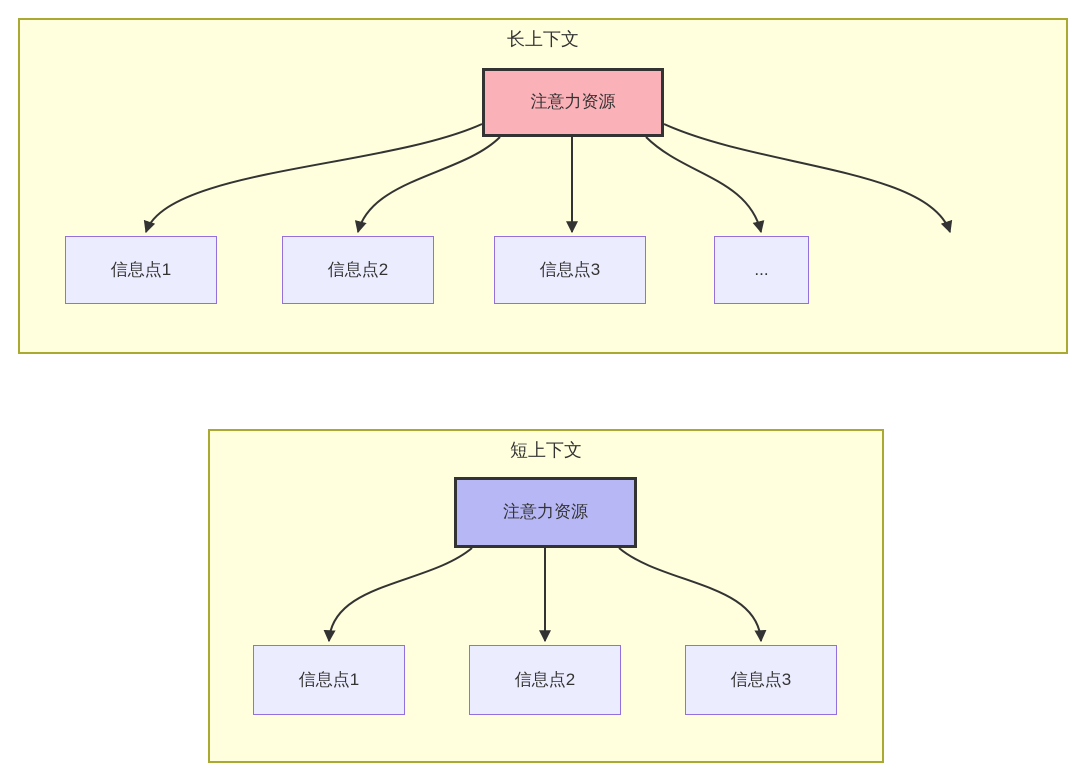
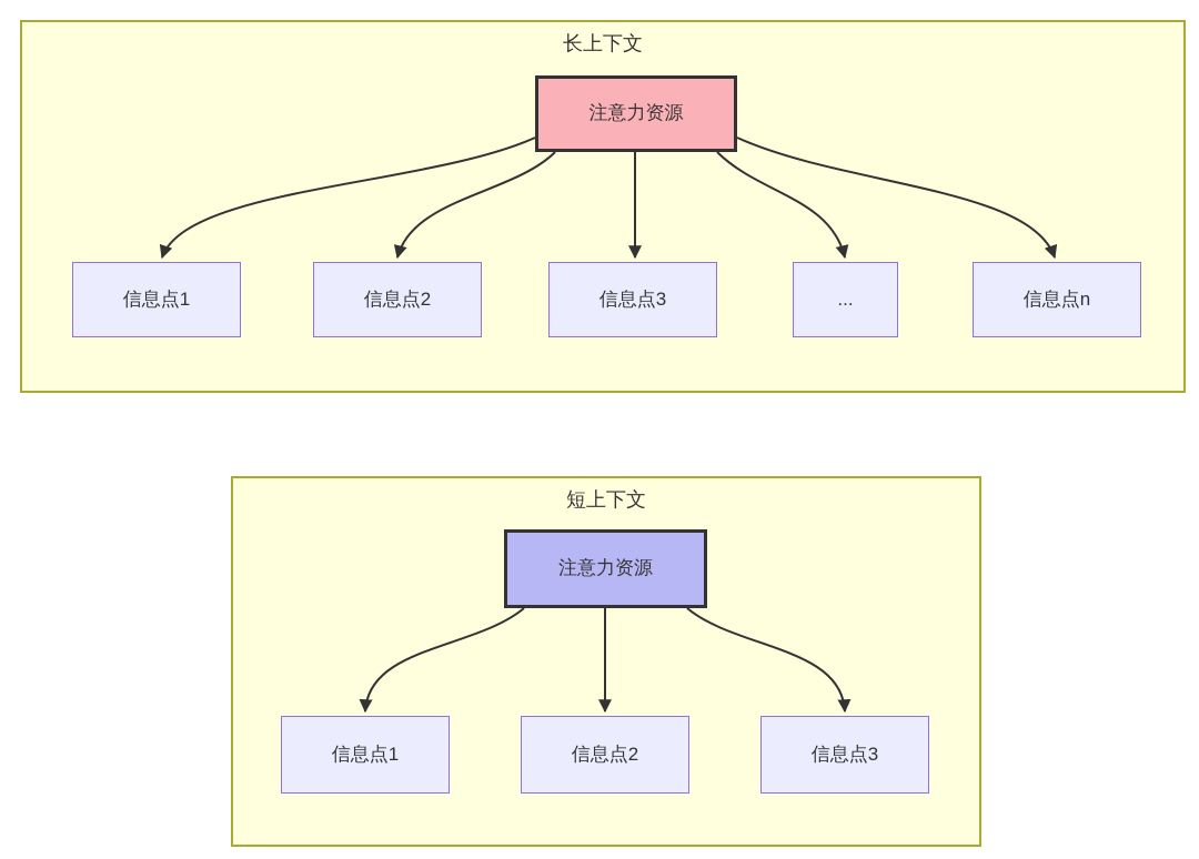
  长上下文
  短上下文
  注意力资源
  信息点1
  信息点2
  信息点3
  ...
+ 信息点n
  注意力资源
  信息点1
  信息点2
  信息点3
